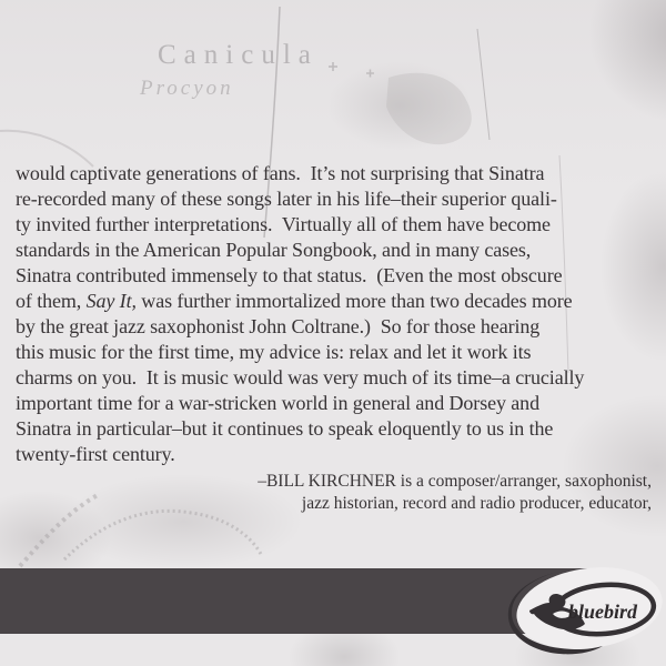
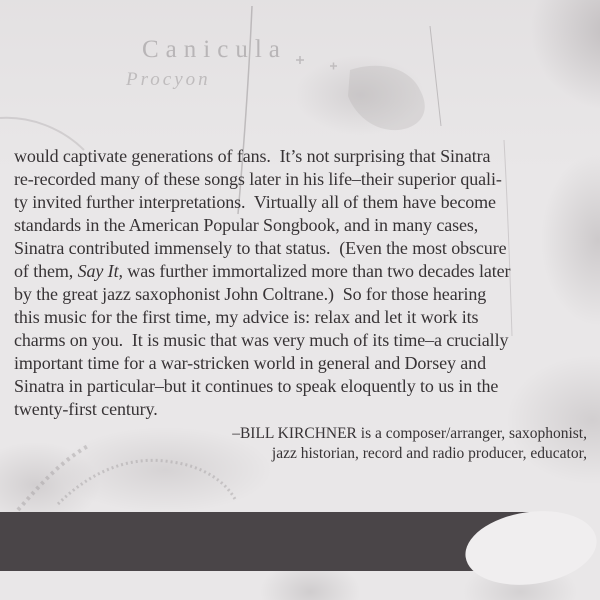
  Canicula
  Procyon
  would captivate generations of fans. It’s not surprising that Sinatra
  re-recorded many of these songs later in his life–their superior quali-
  ty invited further interpretations. Virtually all of them have become
  standards in the American Popular Songbook, and in many cases,
  Sinatra contributed immensely to that status. (Even the most obscure
- of them, Say It, was further immortalized more than two decades more
+ of them, Say It, was further immortalized more than two decades later
  by the great jazz saxophonist John Coltrane.) So for those hearing
  this music for the first time, my advice is: relax and let it work its
- charms on you. It is music would was very much of its time–a crucially
+ charms on you. It is music that was very much of its time–a crucially
  important time for a war-stricken world in general and Dorsey and
  Sinatra in particular–but it continues to speak eloquently to us in the
  twenty-first century.
  –BILL KIRCHNER is a composer/arranger, saxophonist,
  jazz historian, record and radio producer, educator,
- bluebird
